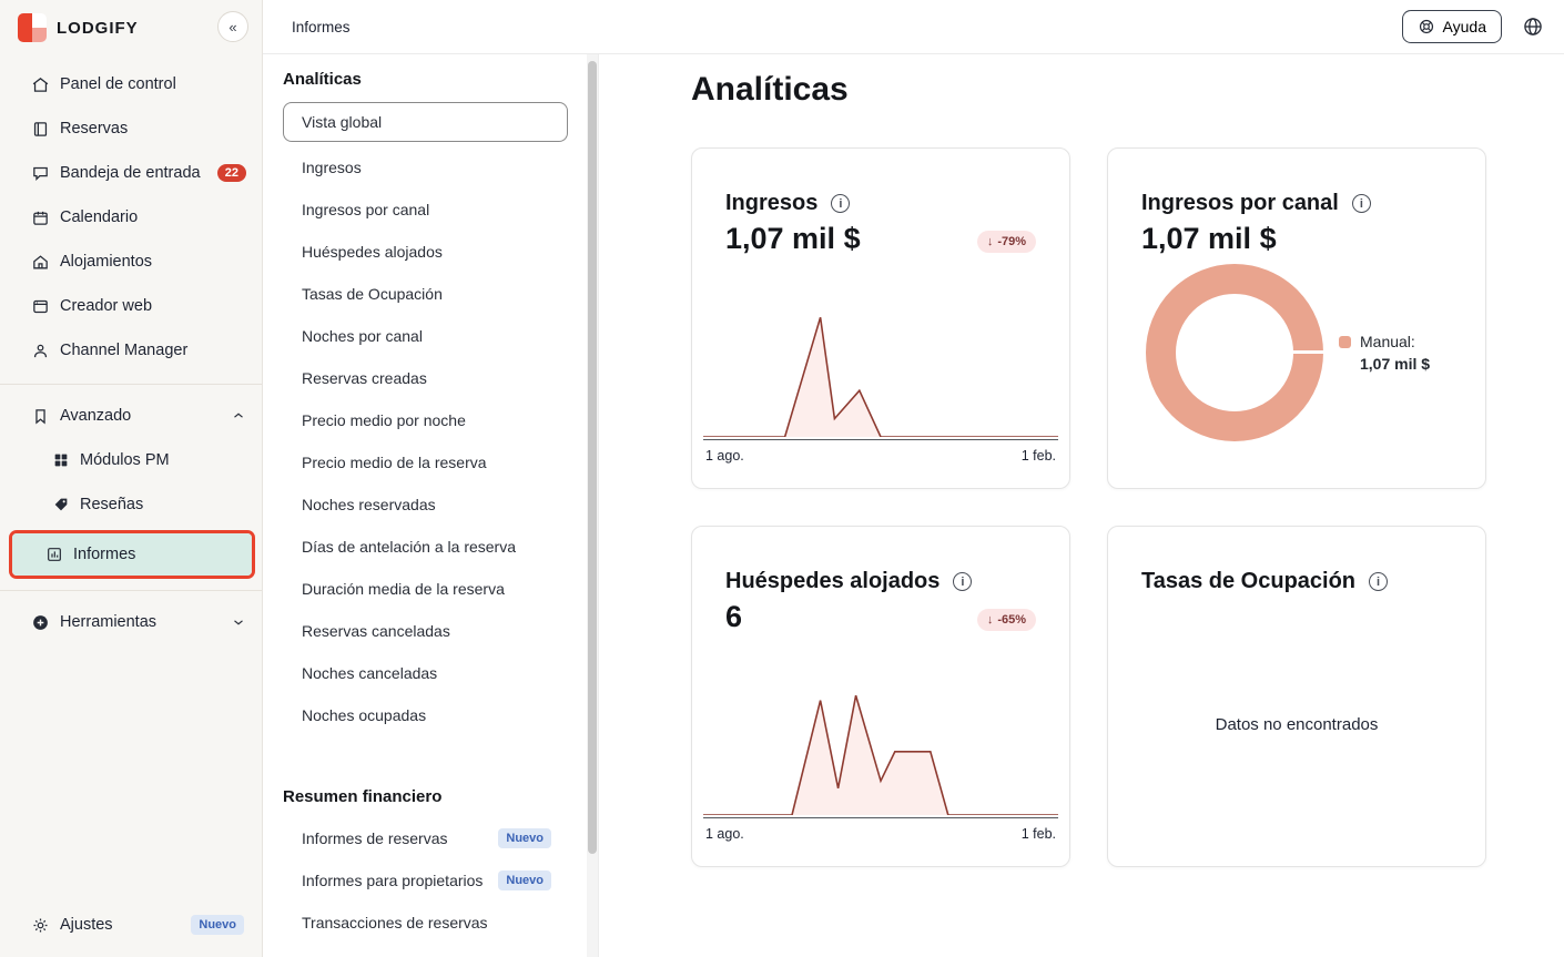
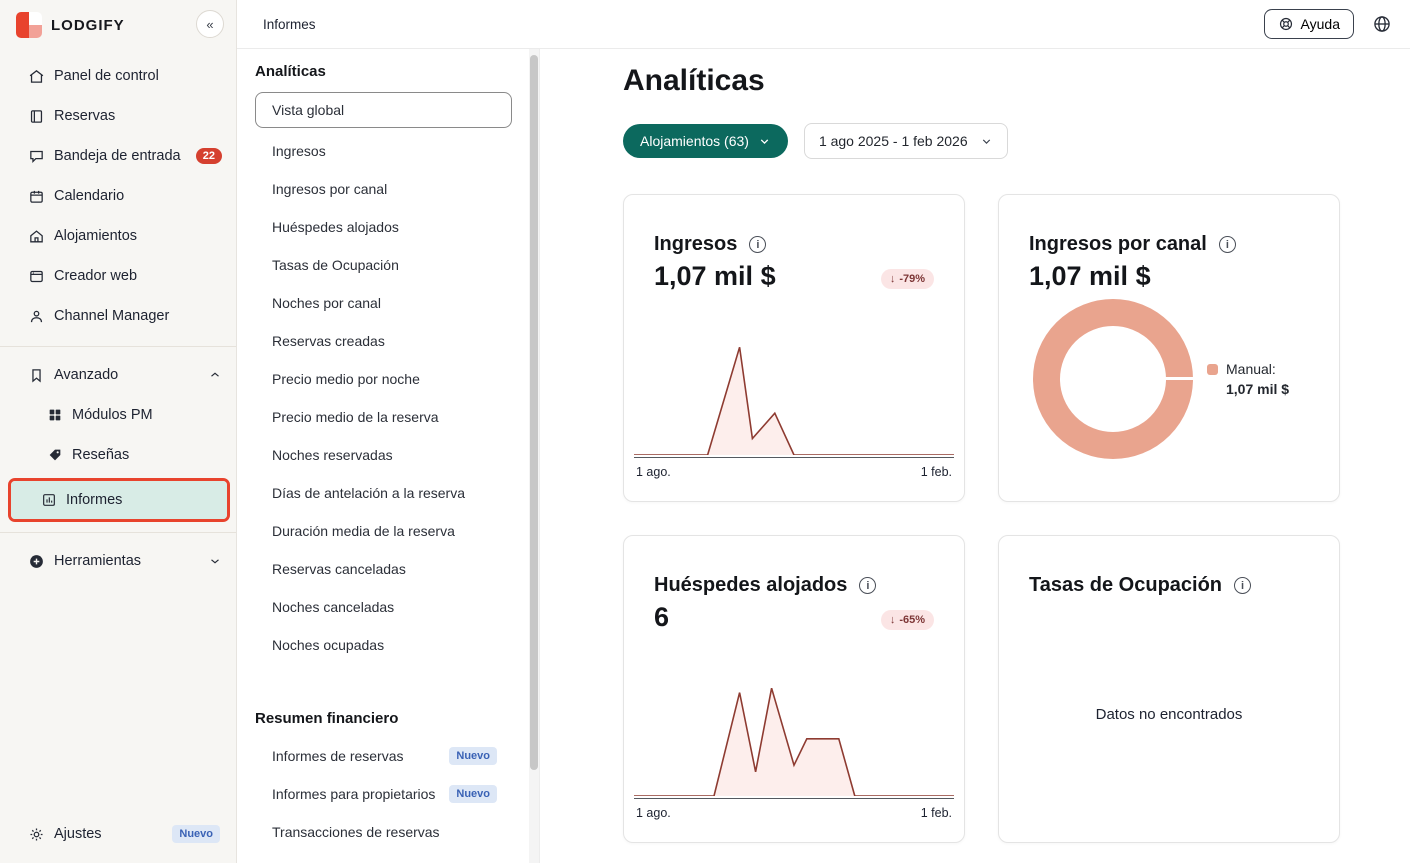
  LODGIFY
  «
  Panel de control
  Reservas
  Bandeja de entrada
  22
  Calendario
  Alojamientos
  Creador web
  Channel Manager
  Avanzado
  Módulos PM
  Reseñas
  Informes
  Herramientas
  Ajustes
  Nuevo
  Informes
  Ayuda
  Analíticas
  Vista global
  Ingresos
  Ingresos por canal
  Huéspedes alojados
  Tasas de Ocupación
  Noches por canal
  Reservas creadas
  Precio medio por noche
  Precio medio de la reserva
  Noches reservadas
  Días de antelación a la reserva
  Duración media de la reserva
  Reservas canceladas
  Noches canceladas
  Noches ocupadas
  Resumen financiero
  Informes de reservas
  Nuevo
  Informes para propietarios
  Nuevo
  Transacciones de reservas
  Analíticas
+ Alojamientos (63)
+ 1 ago 2025 - 1 feb 2026
  Ingresos
  i
  1,07 mil $
  ↓
  -79%
  1 ago.
  1 feb.
  Ingresos por canal
  i
  1,07 mil $
  Manual:
  1,07 mil $
  Huéspedes alojados
  i
  6
  ↓
  -65%
  1 ago.
  1 feb.
  Tasas de Ocupación
  i
  Datos no encontrados
